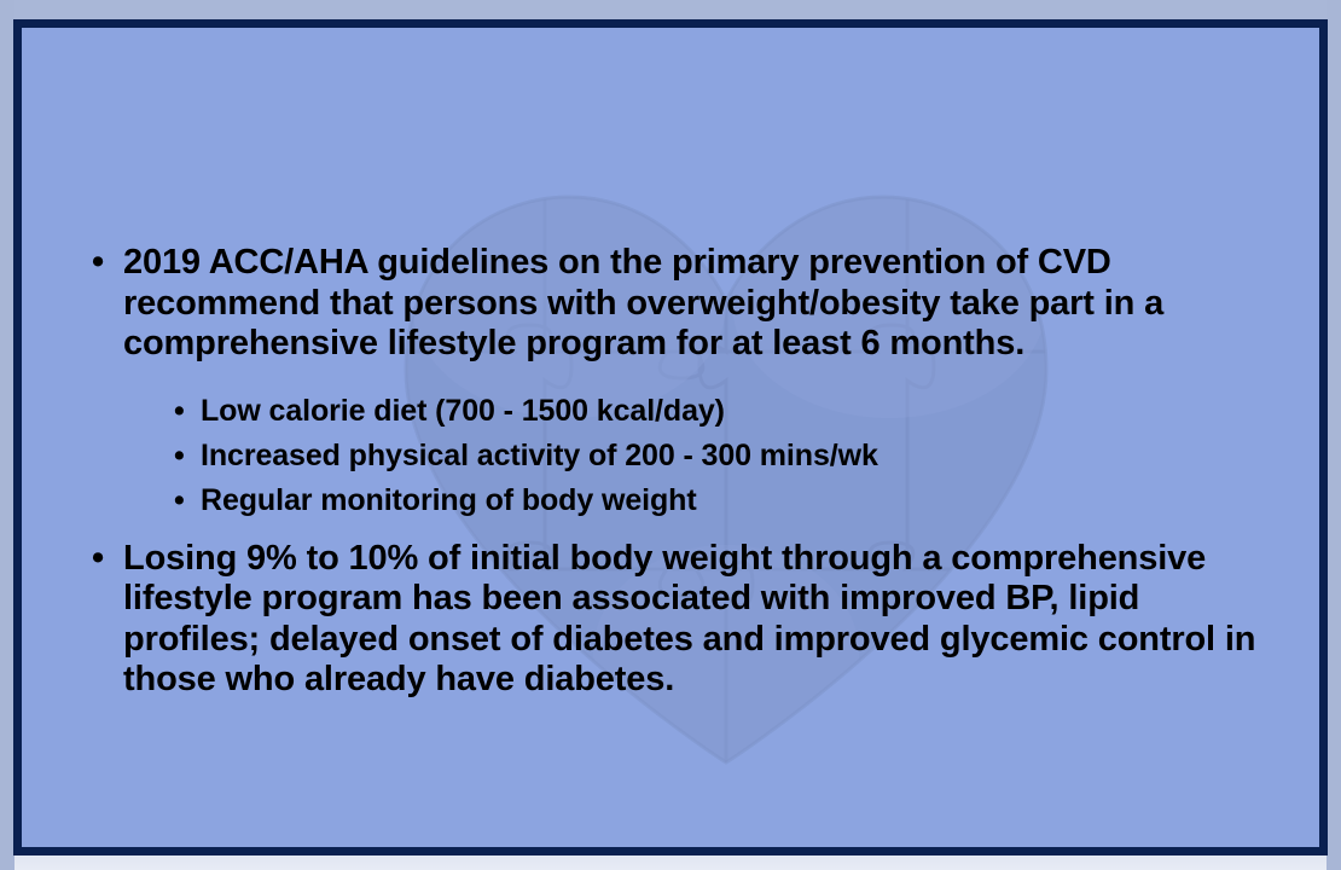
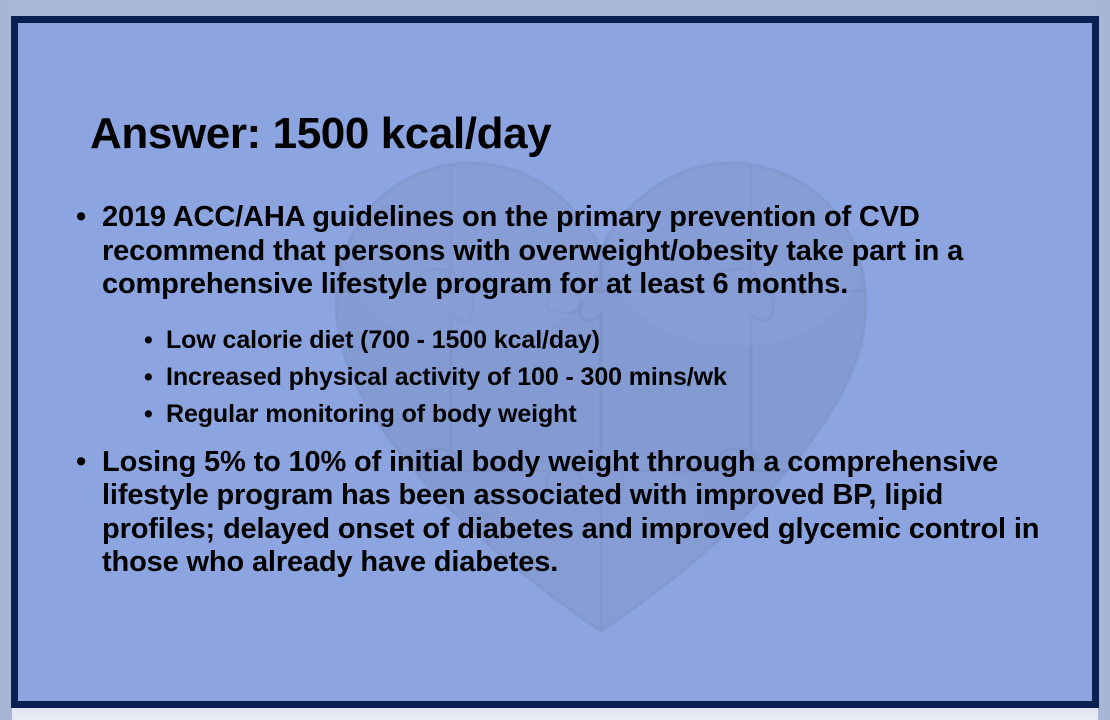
+ Answer: 1500 kcal/day
  •
  2019 ACC/AHA guidelines on the primary prevention of CVD recommend that persons with overweight/obesity take part in a comprehensive lifestyle program for at least 6 months.
  •
  Low calorie diet (700 - 1500 kcal/day)
  •
- Increased physical activity of 200 - 300 mins/wk
+ Increased physical activity of 100 - 300 mins/wk
  •
  Regular monitoring of body weight
  •
- Losing 9% to 10% of initial body weight through a comprehensive lifestyle program has been associated with improved BP, lipid profiles; delayed onset of diabetes and improved glycemic control in those who already have diabetes.
+ Losing 5% to 10% of initial body weight through a comprehensive lifestyle program has been associated with improved BP, lipid profiles; delayed onset of diabetes and improved glycemic control in those who already have diabetes.
